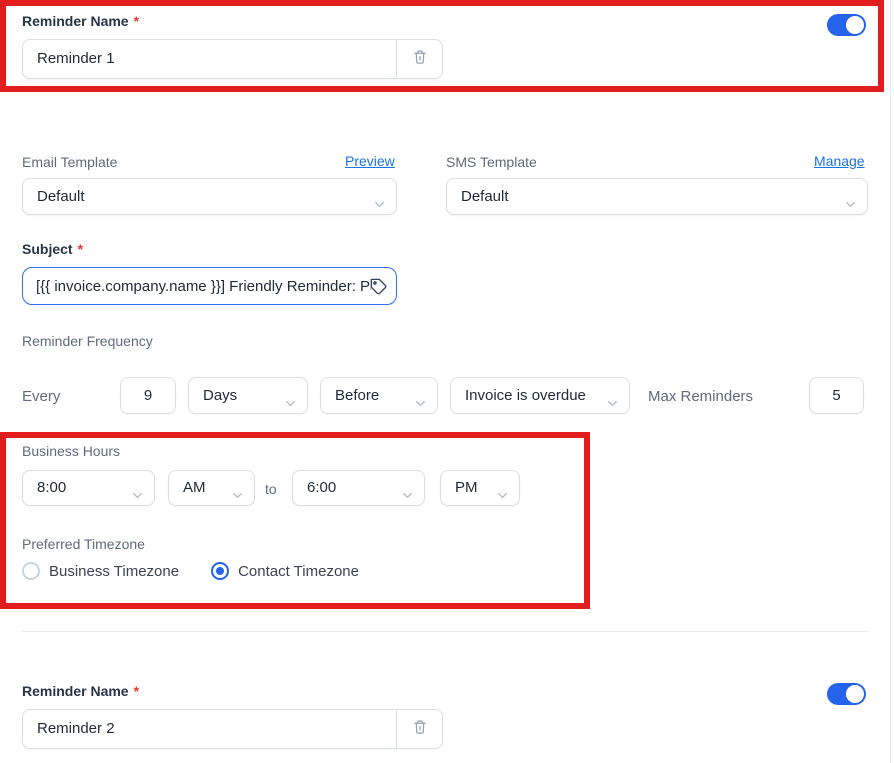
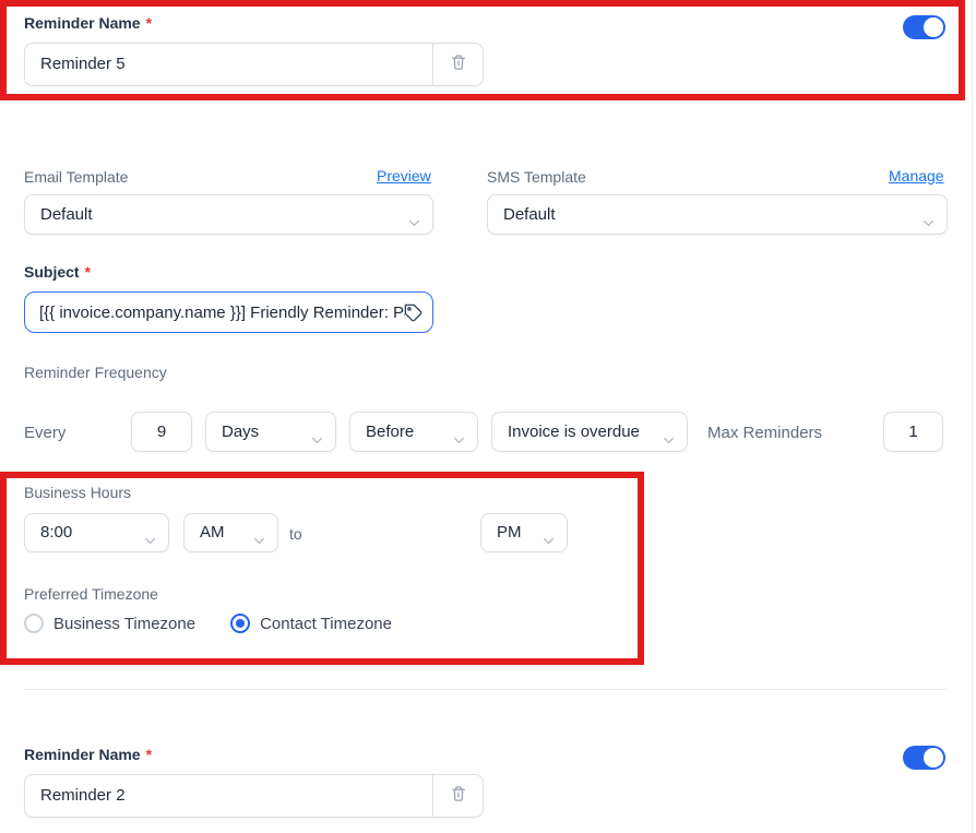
  Reminder Name *
- Reminder 1
+ Reminder 5
  Email Template
  Preview
  Default
  SMS Template
  Manage
  Default
  Subject *
  [{{ invoice.company.name }}] Friendly Reminder: P
  Reminder Frequency
  Every
  9
  Days
  Before
  Invoice is overdue
  Max Reminders
- 5
+ 1
  Business Hours
  8:00
  AM
  to
- 6:00
  PM
  Preferred Timezone
  Business Timezone
  Contact Timezone
  Reminder Name *
  Reminder 2
